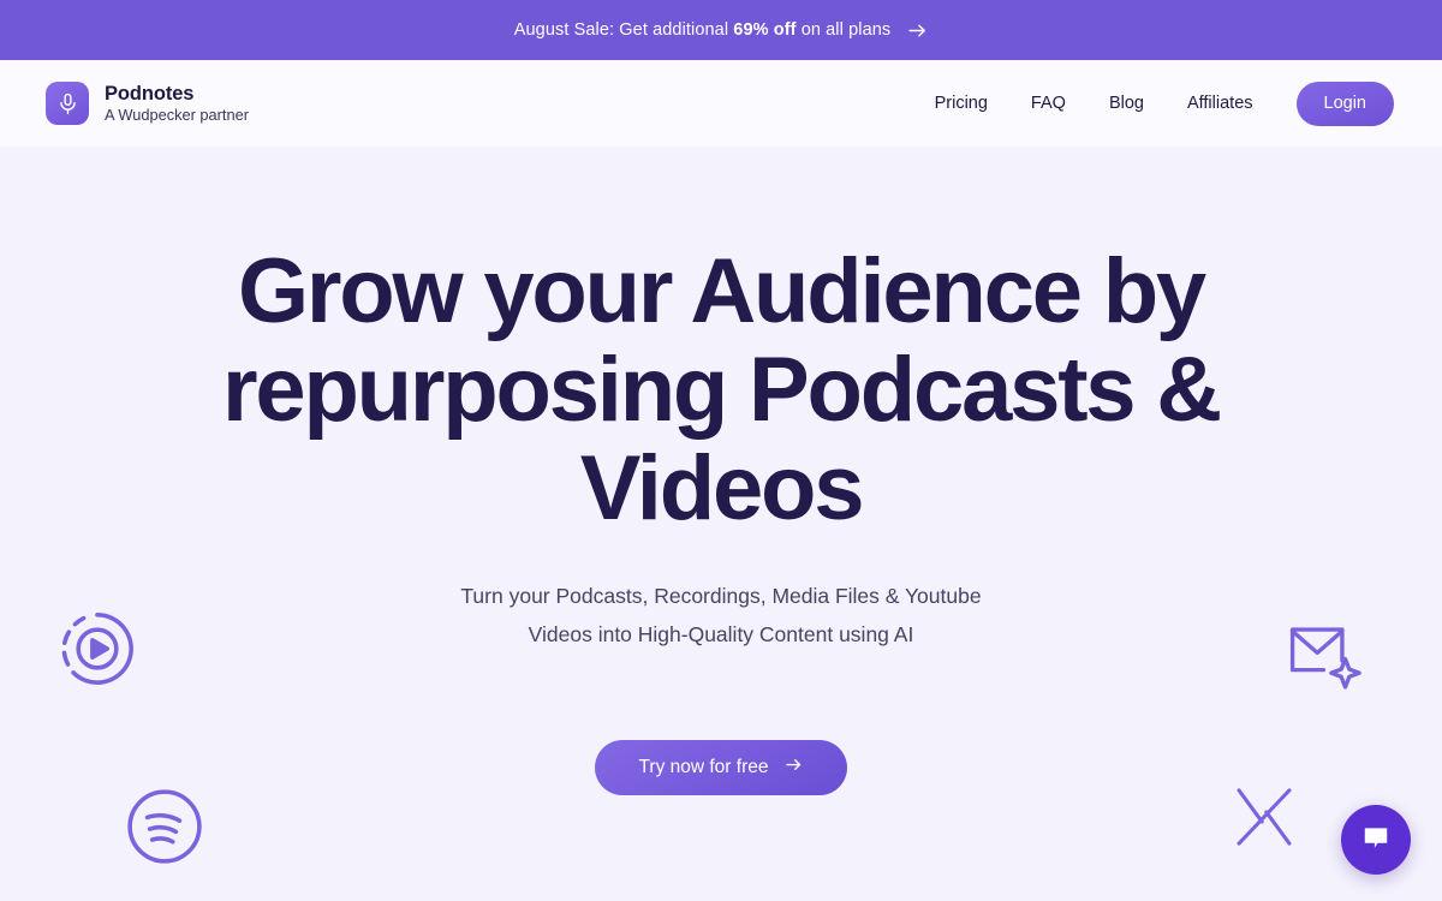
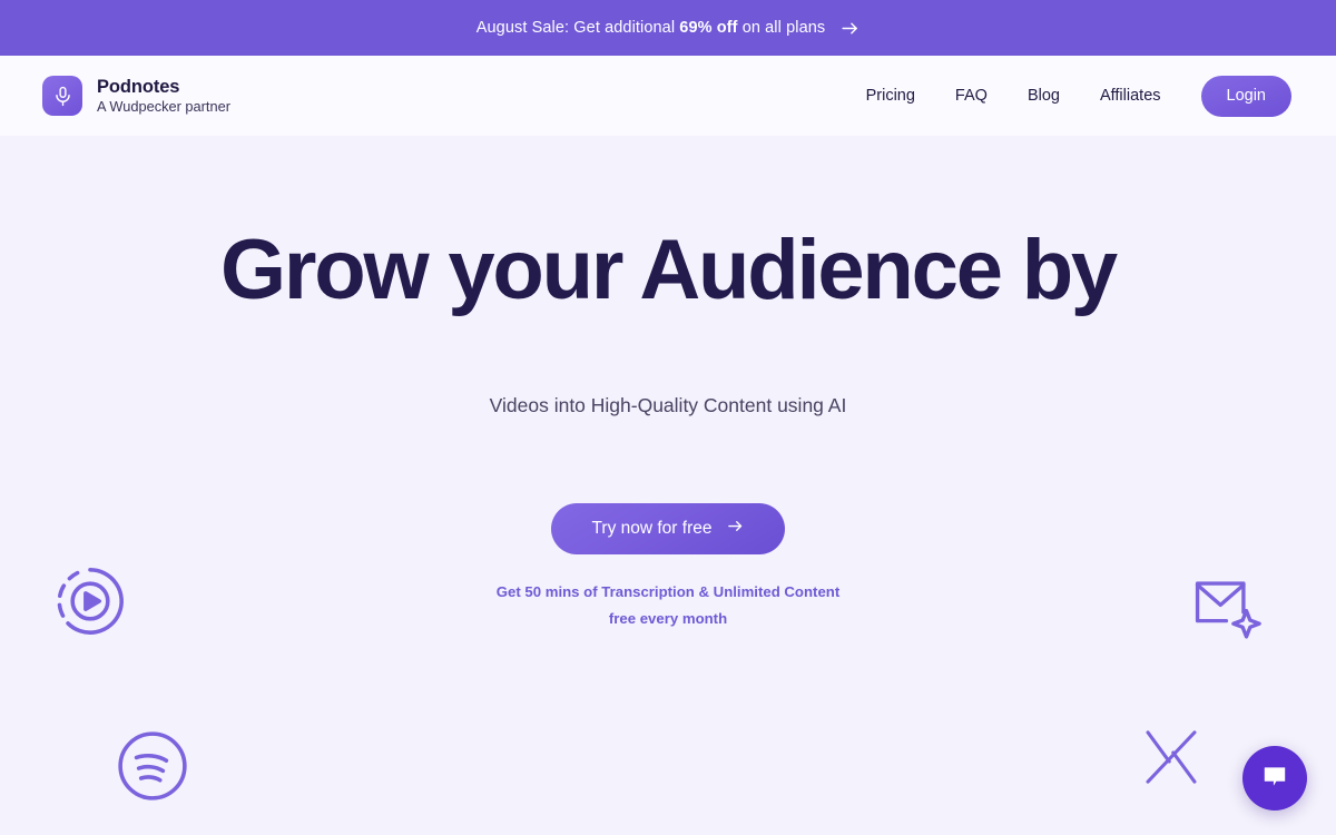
  August Sale: Get additional 69% off on all plans
  Podnotes
  A Wudpecker partner
  Pricing
  FAQ
  Blog
  Affiliates
  Login
  Grow your Audience by
- repurposing Podcasts & Videos
- Turn your Podcasts, Recordings, Media Files & Youtube
  Videos into High-Quality Content using AI
  Try now for free
+ Get 50 mins of Transcription & Unlimited Content
+ free every month
